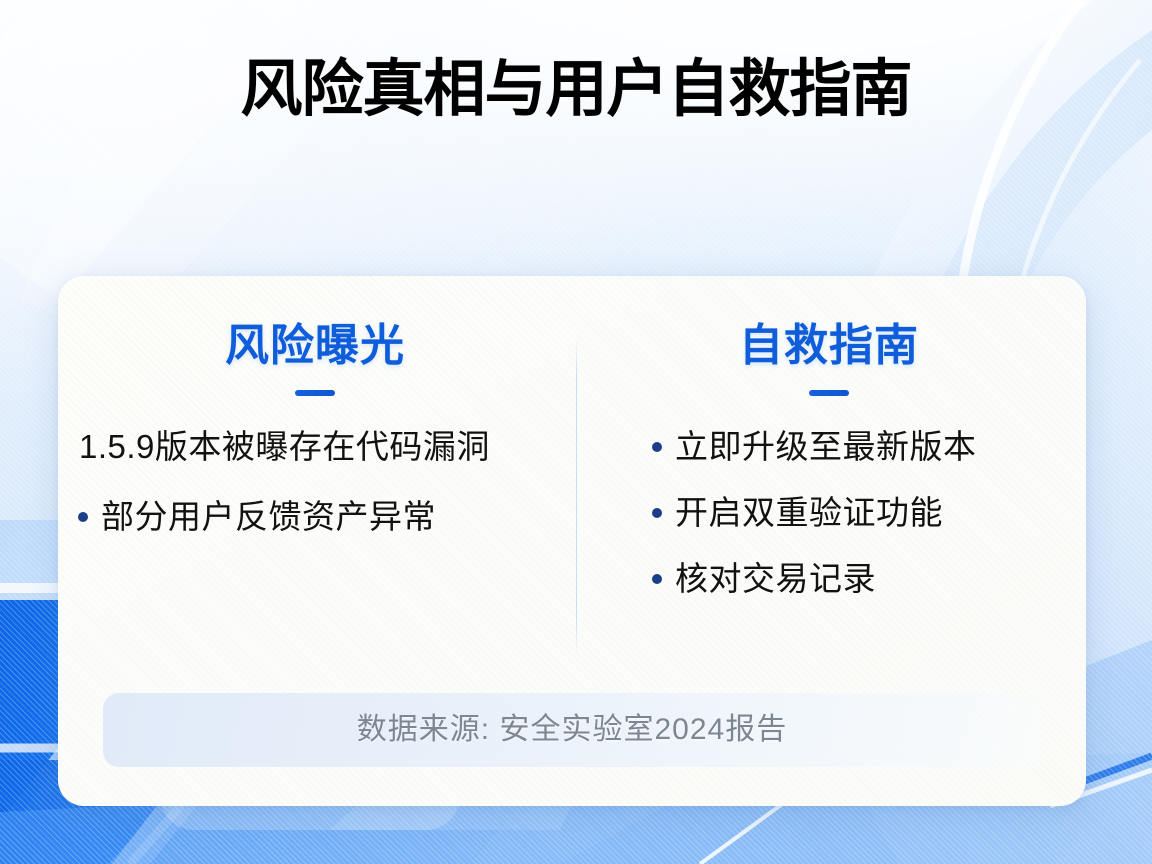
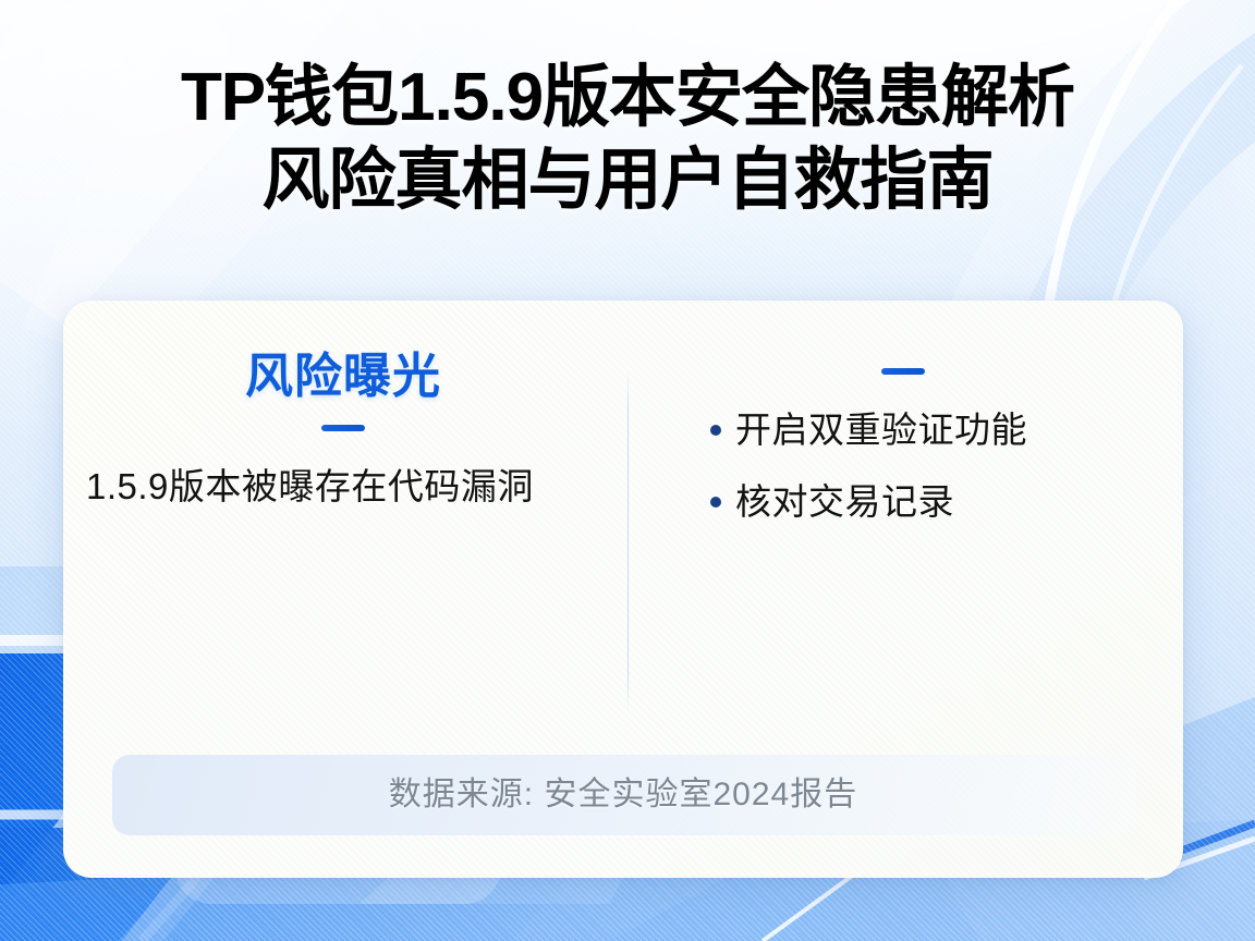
+ TP钱包1.5.9版本安全隐患解析
  风险真相与用户自救指南
  风险曝光
  1.5.9版本被曝存在代码漏洞
- 部分用户反馈资产异常
- 自救指南
- 立即升级至最新版本
  开启双重验证功能
  核对交易记录
  数据来源: 安全实验室2024报告
